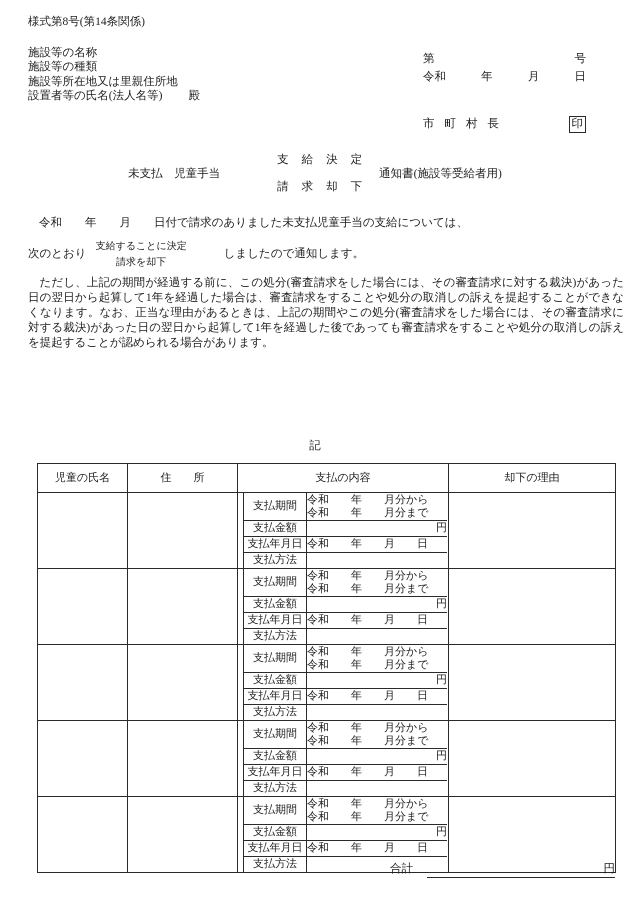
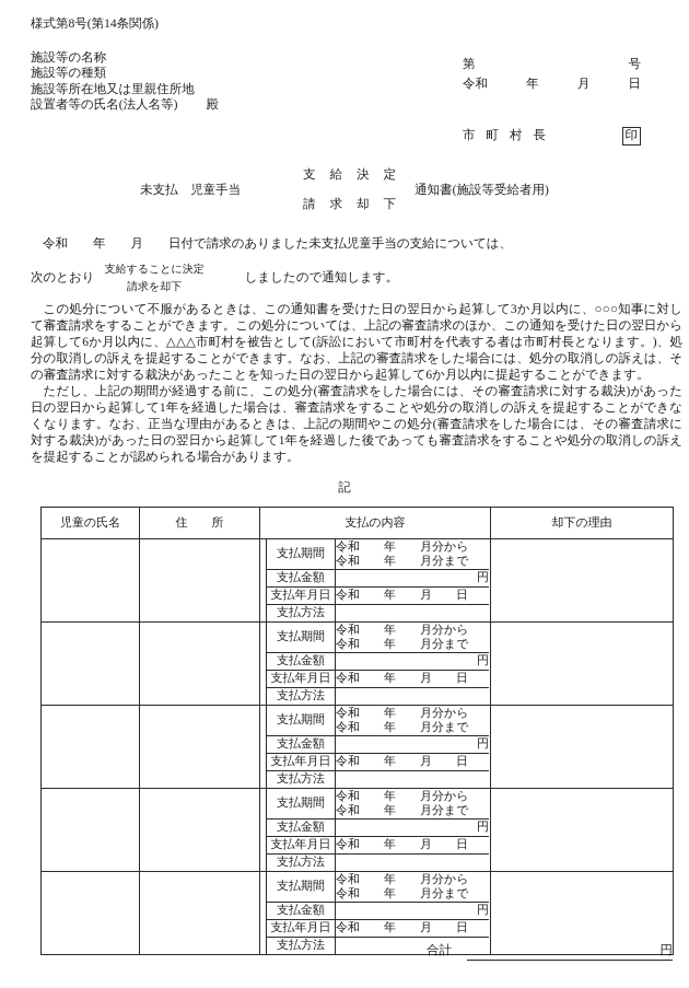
  様式第8号(第14条関係)
  施設等の名称
  施設等の種類
  施設等所在地又は里親住所地
  設置者等の氏名(法人名等) 殿
  第
  号
  令和
  年
  月
  日
  市町村長
  印
  未支払 児童手当
  支給決定
  請求却下
  通知書(施設等受給者用)
  令和 年 月 日付で請求のありました未支払児童手当の支給については、
  次のとおり
  支給することに決定
  請求を却下
  しましたので通知します。
+ この処分について不服があるときは、この通知書を受けた日の翌日から起算して3か月以内に、○○○知事に対して審査請求をすることができます。この処分については、上記の審査請求のほか、この通知を受けた日の翌日から起算して6か月以内に、△△△市町村を被告として(訴訟において市町村を代表する者は市町村長となります。)、処分の取消しの訴えを提起することができます。なお、上記の審査請求をした場合には、処分の取消しの訴えは、その審査請求に対する裁決があったことを知った日の翌日から起算して6か月以内に提起することができます。
  ただし、上記の期間が経過する前に、この処分(審査請求をした場合には、その審査請求に対する裁決)があった日の翌日から起算して1年を経過した場合は、審査請求をすることや処分の取消しの訴えを提起することができなくなります。なお、正当な理由があるときは、上記の期間やこの処分(審査請求をした場合には、その審査請求に対する裁決)があった日の翌日から起算して1年を経過した後であっても審査請求をすることや処分の取消しの訴えを提起することが認められる場合があります。
  記
  児童の氏名	住 所	支払の内容	却下の理由
  支払期間	令和 年 月分から令和 年 月分まで
  支払金額	円
  支払年月日	令和 年 月 日
  支払方法
  支払期間	令和 年 月分から令和 年 月分まで
  支払金額	円
  支払年月日	令和 年 月 日
  支払方法
  支払期間	令和 年 月分から令和 年 月分まで
  支払金額	円
  支払年月日	令和 年 月 日
  支払方法
  支払期間	令和 年 月分から令和 年 月分まで
  支払金額	円
  支払年月日	令和 年 月 日
  支払方法
  支払期間	令和 年 月分から令和 年 月分まで
  支払金額	円
  支払年月日	令和 年 月 日
  支払方法
  合計 円
